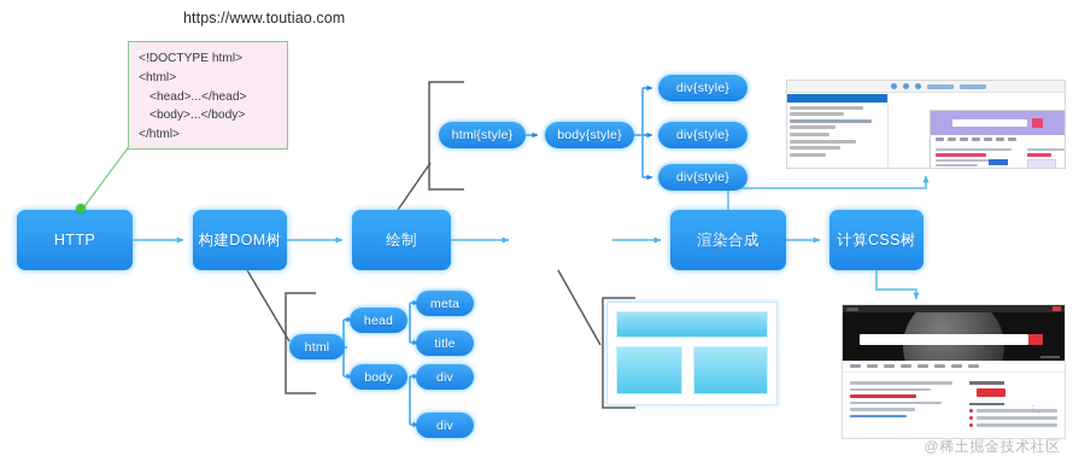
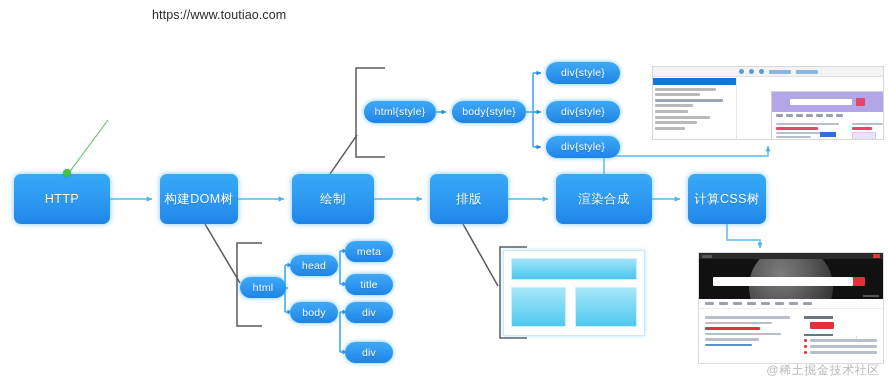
  https://www.toutiao.com
- <!DOCTYPE html>
- <html>
- <head>...</head>
- <body>...</body>
- </html>
  HTTP
  构建DOM树
  绘制
+ 排版
  渲染合成
  计算CSS树
  html{style}
  body{style}
  div{style}
  div{style}
  div{style}
  html
  head
  body
  meta
  title
  div
  div
  @稀土掘金技术社区
